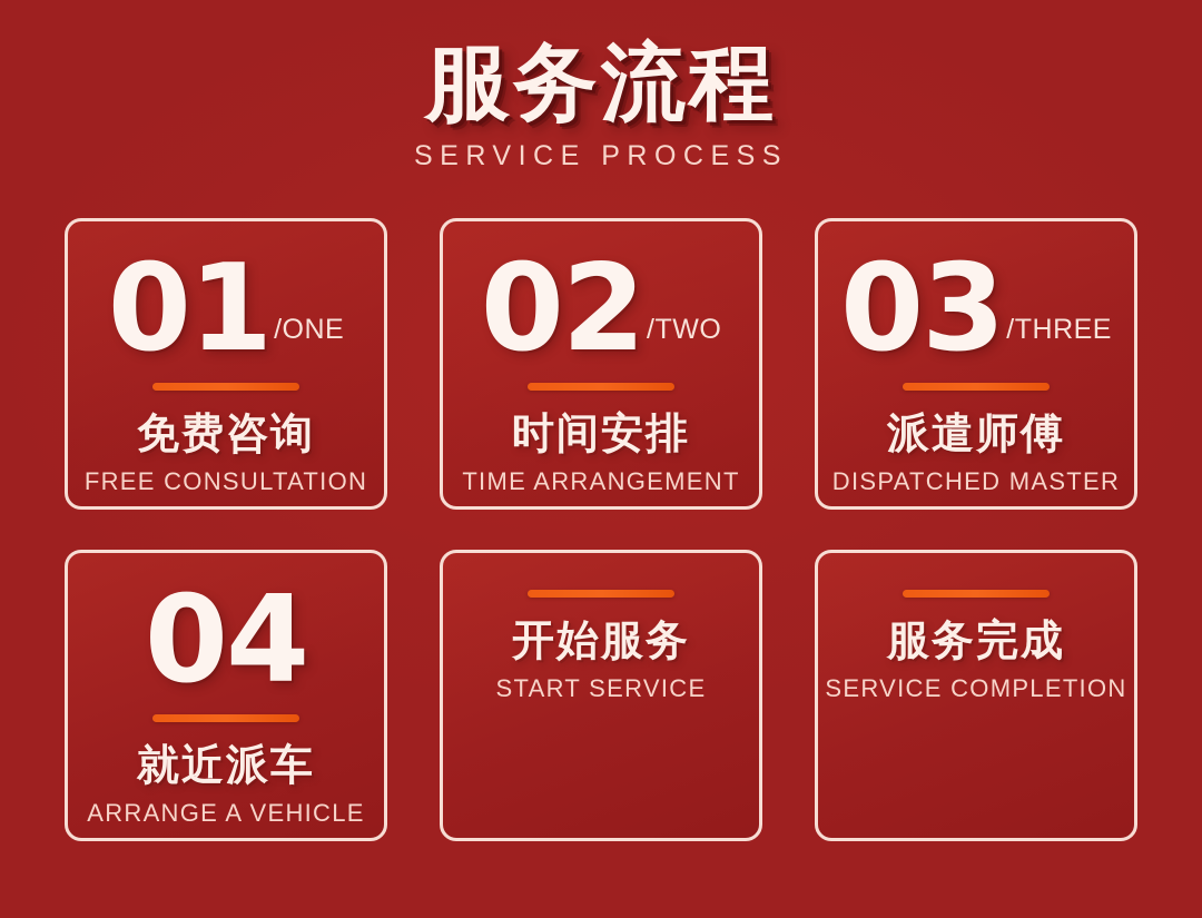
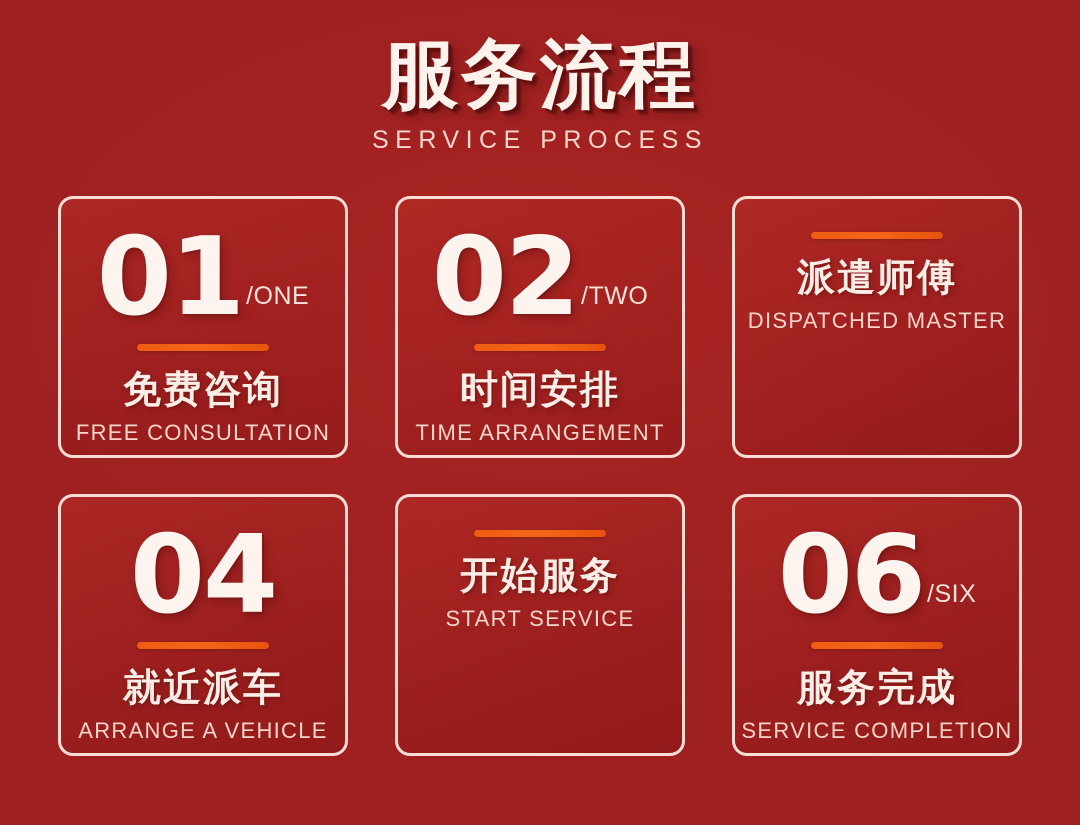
  服务流程
  SERVICE PROCESS
  01
  /ONE
  免费咨询
  FREE CONSULTATION
  02
  /TWO
  时间安排
  TIME ARRANGEMENT
- 03
- /THREE
  派遣师傅
  DISPATCHED MASTER
  04
  就近派车
  ARRANGE A VEHICLE
  开始服务
  START SERVICE
+ 06
+ /SIX
  服务完成
  SERVICE COMPLETION
